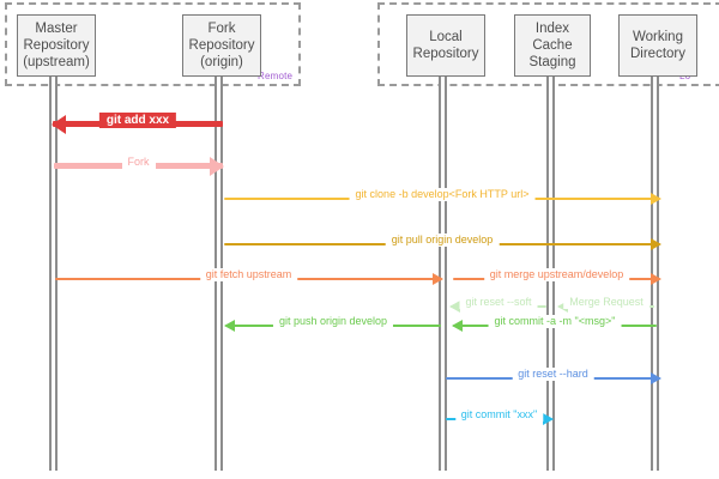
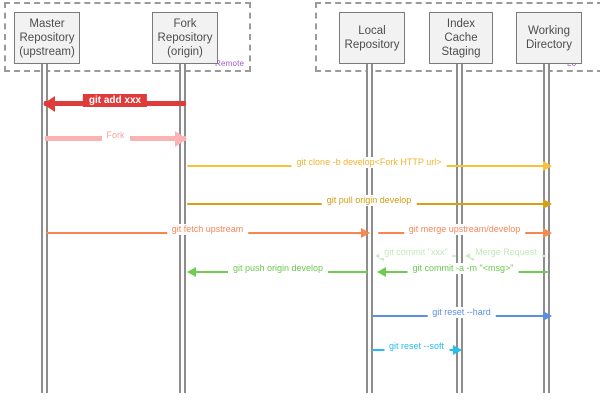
  emote
  Master
  Repository
  (upstream)
  Fork
  Repository
  (origin)
  Local
  Repository
  Index
  Cache
  Staging
  Working
  Directory
  git add xxx
  Fork
  git clone -b develop<Fork HTTP url>
  git pull origin develop
  git fetch upstream
  git merge upstream/develop
- git reset --soft
+ git commit "xxx"
  Merge Request
  git push origin develop
  git commit -a -m "<msg>"
  git reset --hard
- git commit "xxx"
+ git reset --soft
